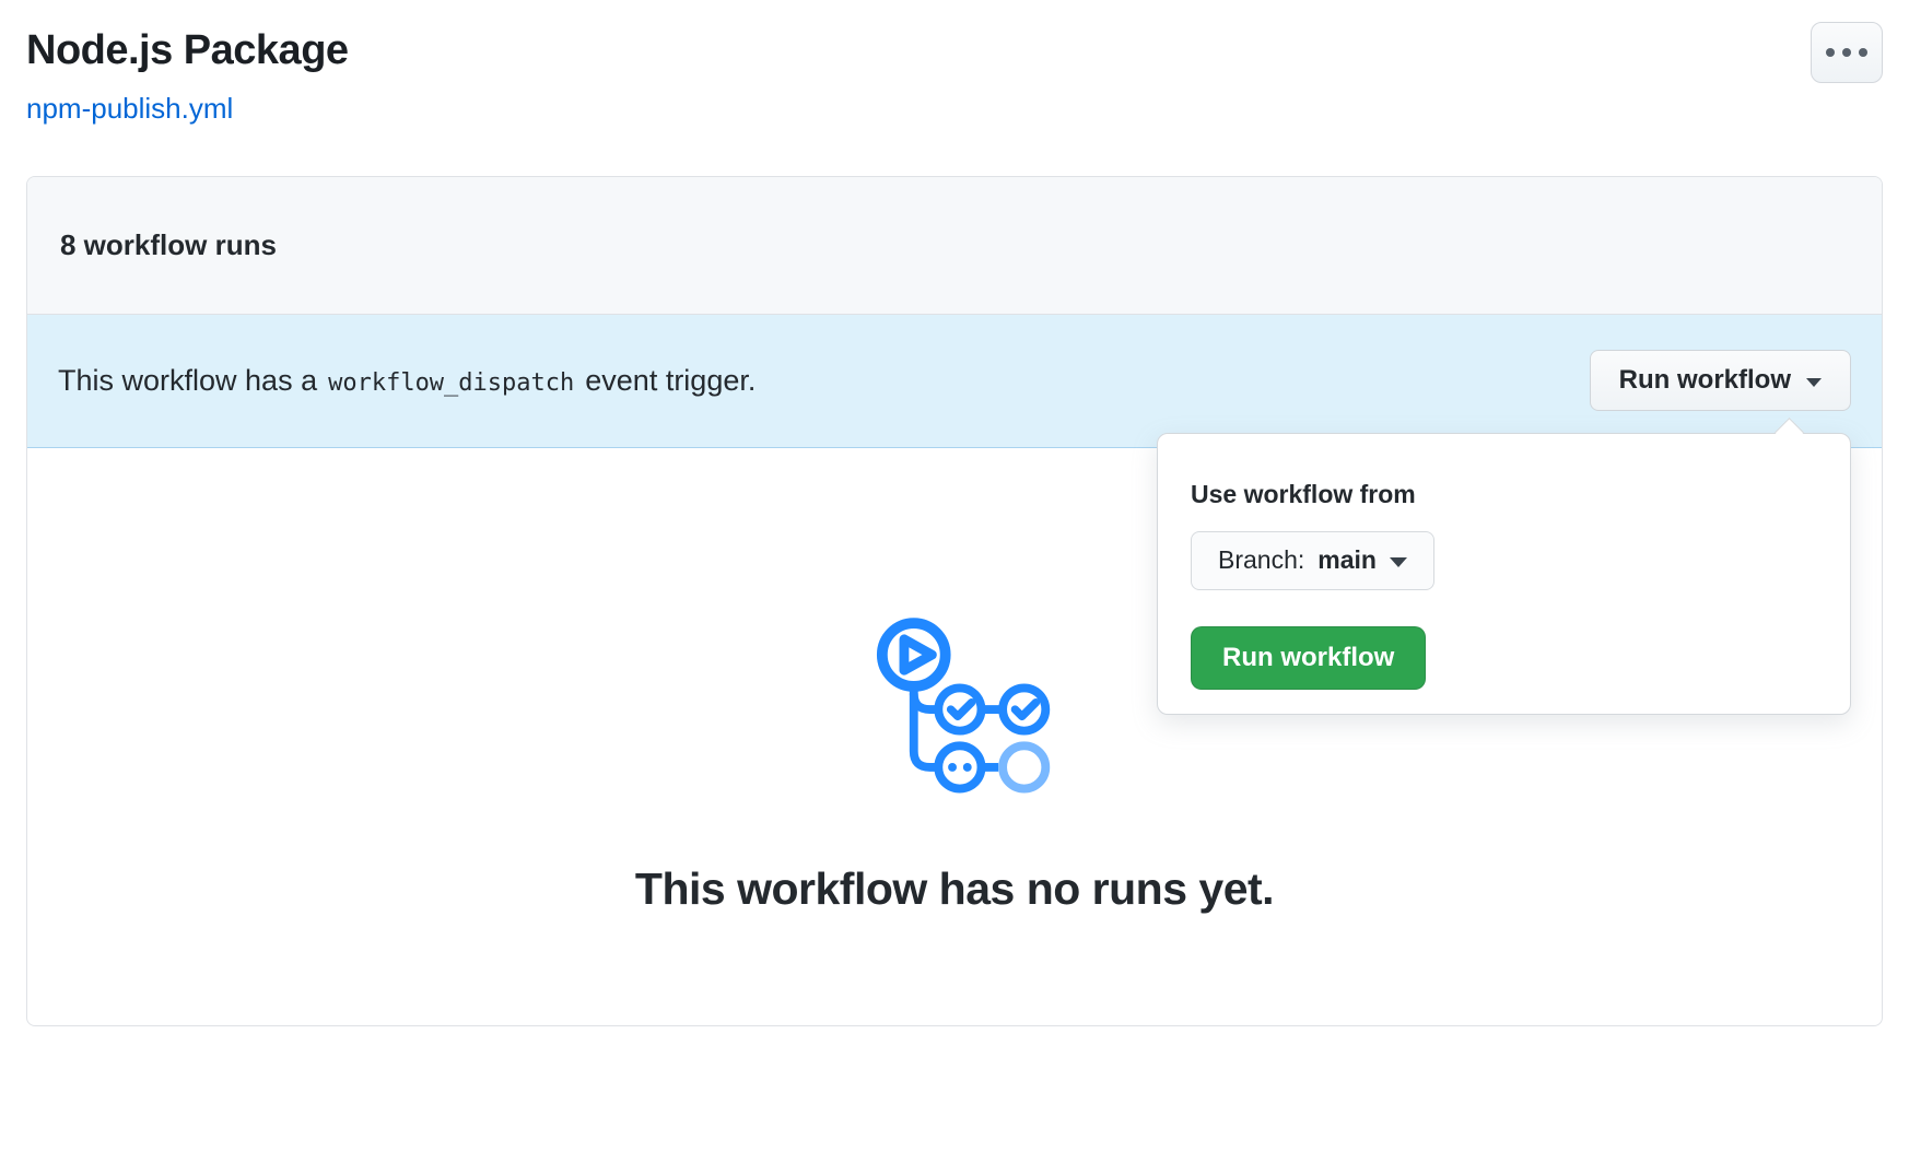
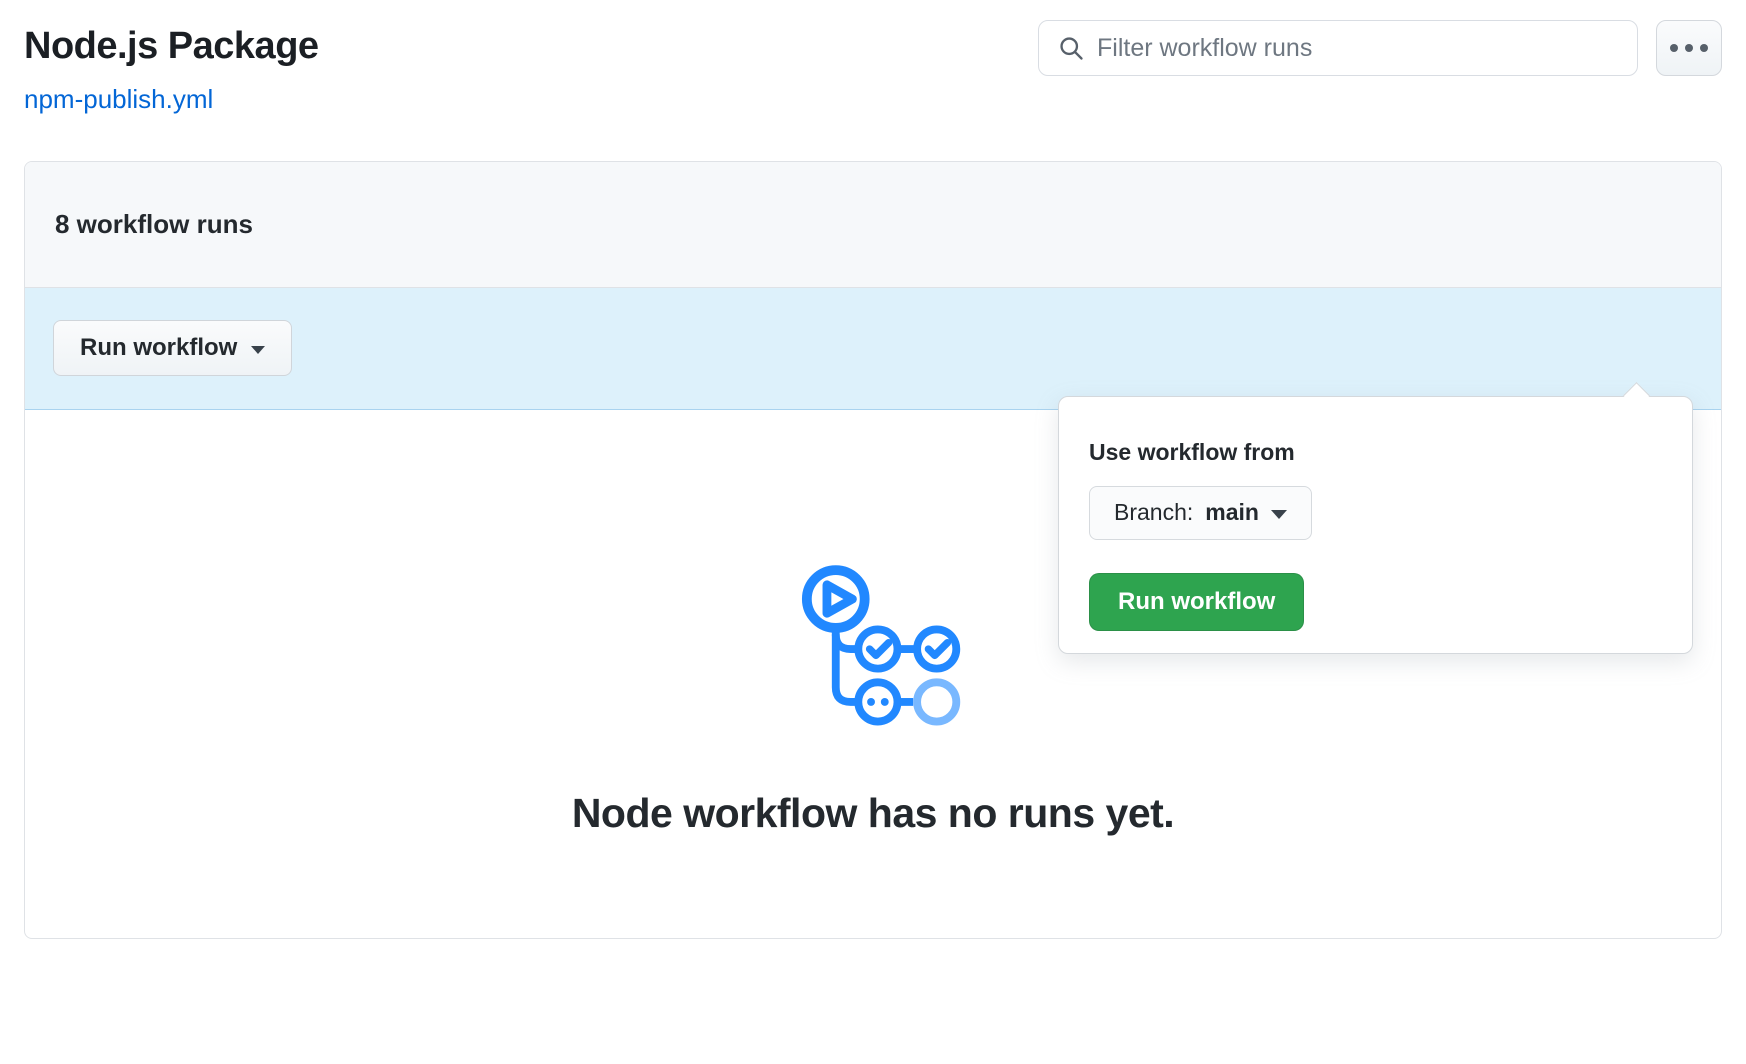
  Node.js Package
  npm-publish.yml
+ Filter workflow runs
  8 workflow runs
- This workflow has a
- workflow_dispatch
- event trigger.
  Run workflow
  Use workflow from
  Branch:
  main
  Run workflow
- This workflow has no runs yet.
+ Node workflow has no runs yet.
